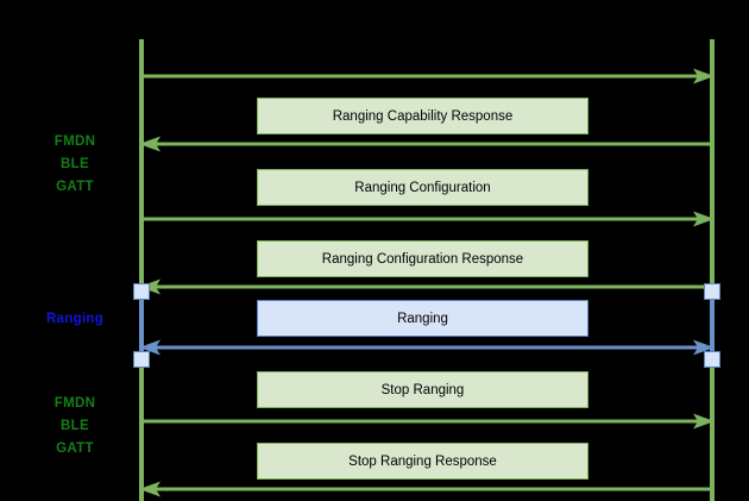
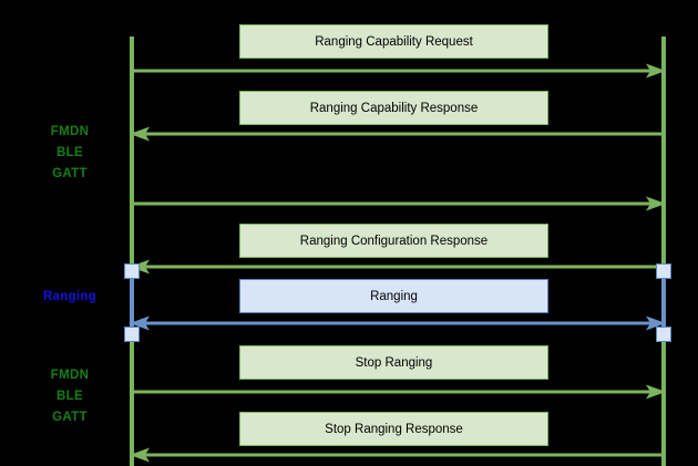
  FMDN
  BLE
  GATT
  Ranging
  FMDN
  BLE
  GATT
+ Ranging Capability Request
  Ranging Capability Response
- Ranging Configuration
  Ranging Configuration Response
  Ranging
  Stop Ranging
  Stop Ranging Response
